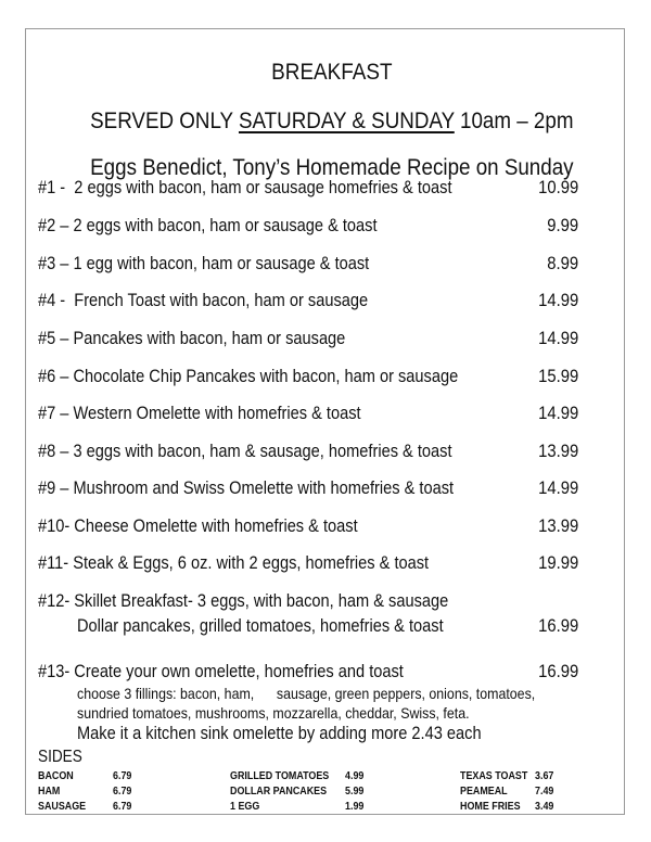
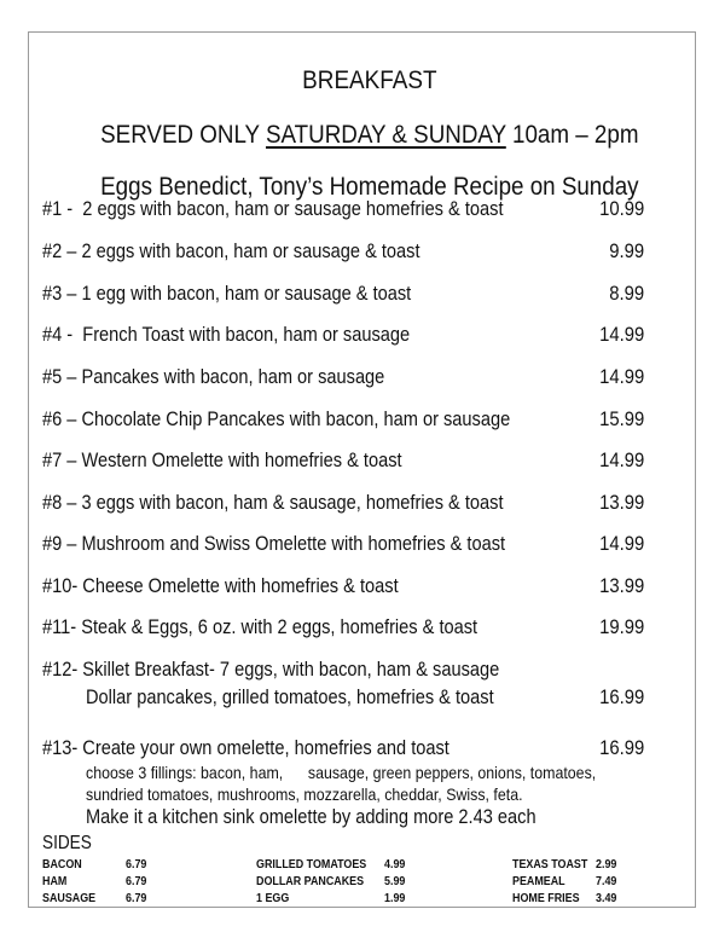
  BREAKFAST
  SERVED ONLY SATURDAY & SUNDAY 10am – 2pm
  Eggs Benedict, Tony’s Homemade Recipe on Sunday
  #1 - 2 eggs with bacon, ham or sausage homefries & toast
  10.99
  #2 – 2 eggs with bacon, ham or sausage & toast
  9.99
  #3 – 1 egg with bacon, ham or sausage & toast
  8.99
  #4 - French Toast with bacon, ham or sausage
  14.99
  #5 – Pancakes with bacon, ham or sausage
  14.99
  #6 – Chocolate Chip Pancakes with bacon, ham or sausage
  15.99
  #7 – Western Omelette with homefries & toast
  14.99
  #8 – 3 eggs with bacon, ham & sausage, homefries & toast
  13.99
  #9 – Mushroom and Swiss Omelette with homefries & toast
  14.99
  #10- Cheese Omelette with homefries & toast
  13.99
  #11- Steak & Eggs, 6 oz. with 2 eggs, homefries & toast
  19.99
- #12- Skillet Breakfast- 3 eggs, with bacon, ham & sausage
+ #12- Skillet Breakfast- 7 eggs, with bacon, ham & sausage
  Dollar pancakes, grilled tomatoes, homefries & toast
  16.99
  #13- Create your own omelette, homefries and toast
  16.99
  choose 3 fillings: bacon, ham, sausage, green peppers, onions, tomatoes,
  sundried tomatoes, mushrooms, mozzarella, cheddar, Swiss, feta.
  Make it a kitchen sink omelette by adding more 2.43 each
  SIDES
  BACON
  6.79
  HAM
  6.79
  SAUSAGE
  6.79
  GRILLED TOMATOES
  4.99
  DOLLAR PANCAKES
  5.99
  1 EGG
  1.99
  TEXAS TOAST
- 3.67
+ 2.99
  PEAMEAL
  7.49
  HOME FRIES
  3.49
